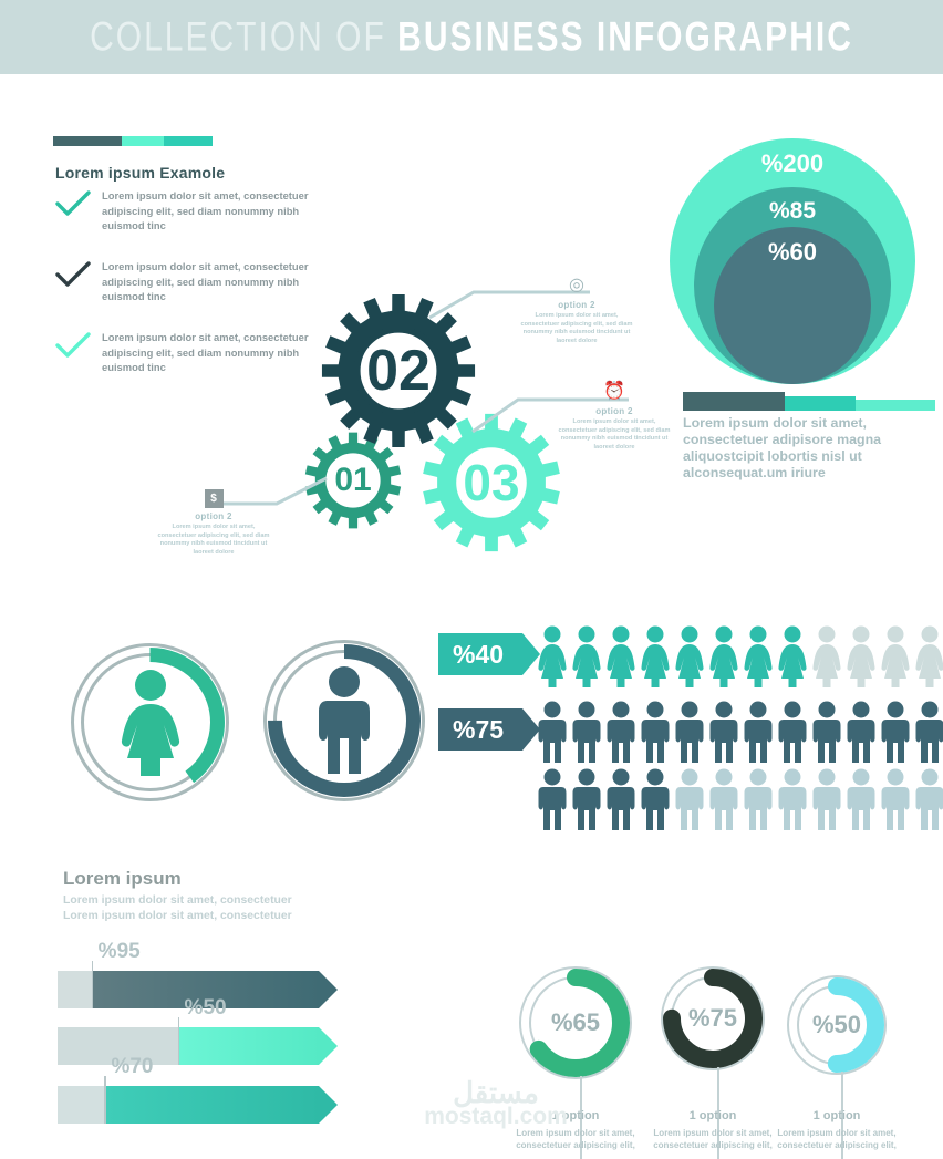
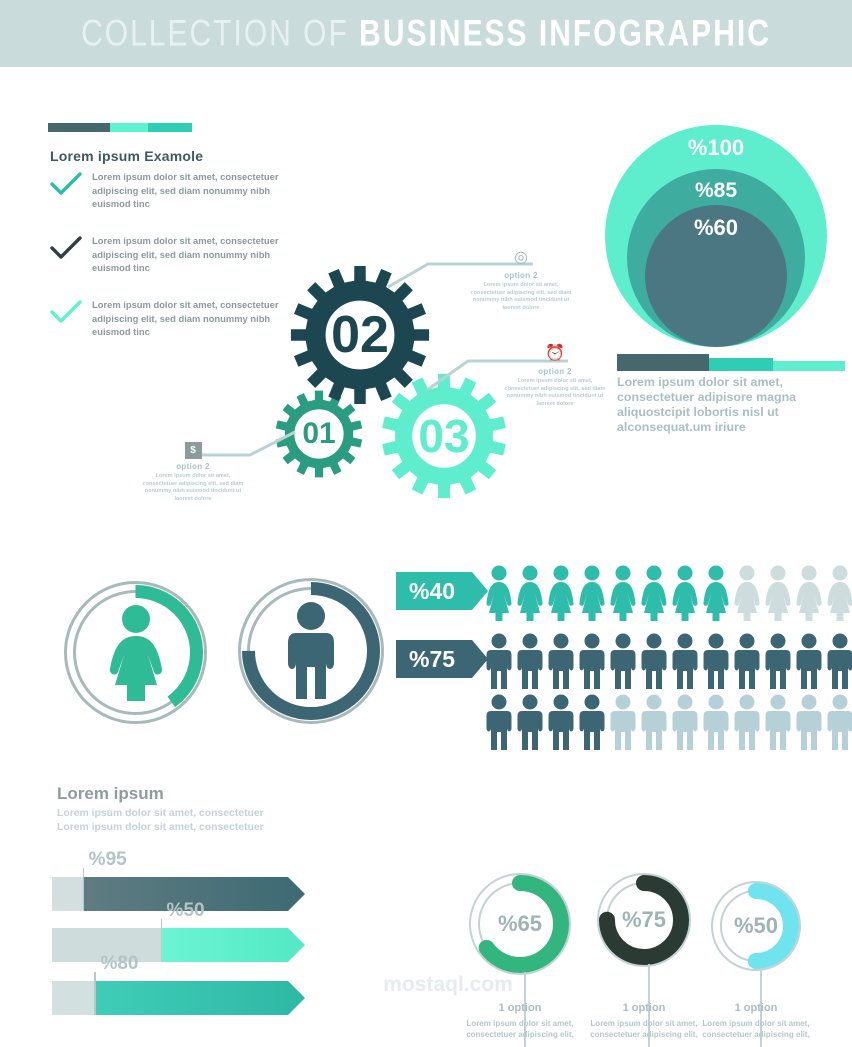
  COLLECTION OF BUSINESS INFOGRAPHIC
  Lorem ipsum Examole
  Lorem ipsum dolor sit amet, consectetuer adipiscing elit, sed diam nonummy nibh euismod tinc
  Lorem ipsum dolor sit amet, consectetuer adipiscing elit, sed diam nonummy nibh euismod tinc
  Lorem ipsum dolor sit amet, consectetuer adipiscing elit, sed diam nonummy nibh euismod tinc
  01
  02
  03
  ◎
  option 2
  ⏰
  option 2
  $
  option 2
- %200
+ %100
  %85
  %60
  Lorem ipsum dolor sit amet, consectetuer adipisore magna aliquostcipit lobortis nisl ut alconsequat.um iriure
  %40
  %75
  Lorem ipsum
  Lorem ipsum dolor sit amet, consectetuer
  Lorem ipsum dolor sit amet, consectetuer
  %95
  %50
- %70
+ %80
  %65
  1 option
  Lorem ipsum dolor sit amet, consectetuer adipiscing elit,
  %75
  1 option
  Lorem ipsum dolor sit amet, consectetuer adipiscing elit,
  %50
  1 option
  Lorem ipsum dolor sit amet, consectetuer adipiscing elit,
- مستقل
  mostaql.com
